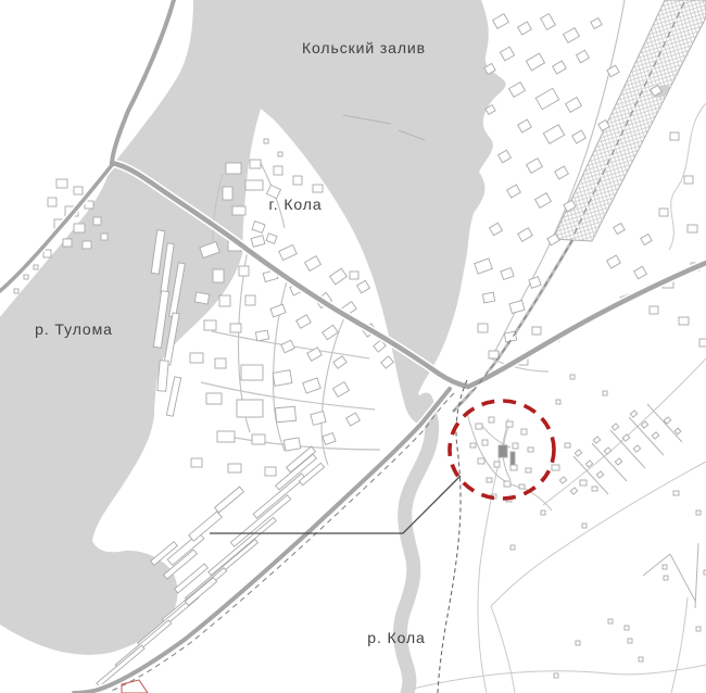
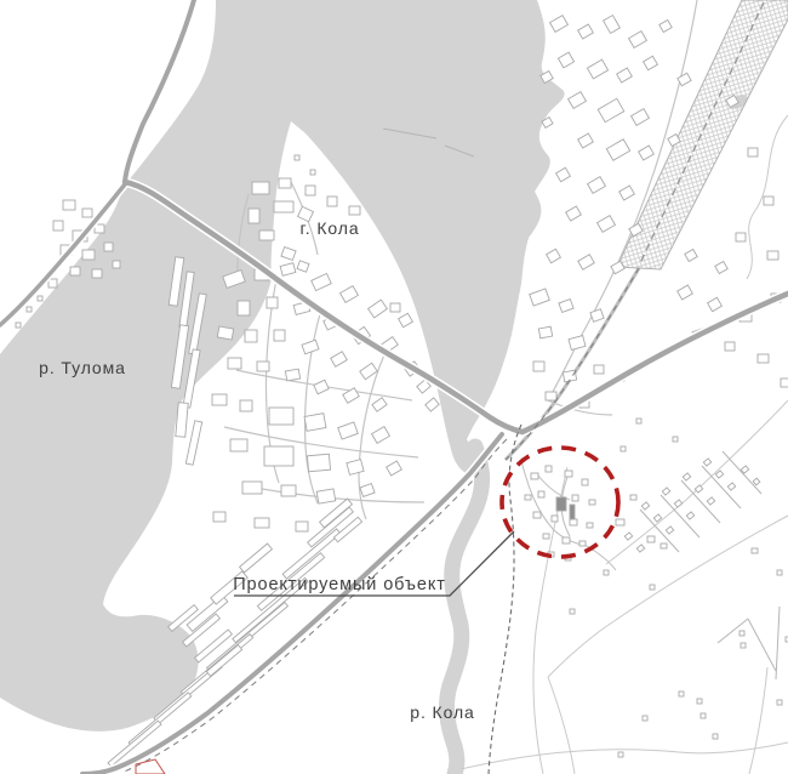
- Кольский залив
  р. Тулома
  г. Кола
  р. Кола
+ Проектируемый объект
